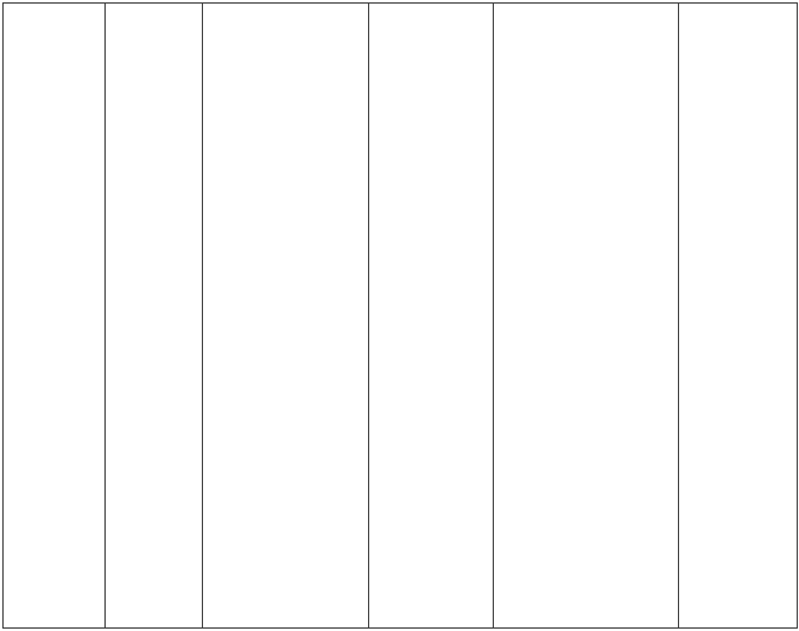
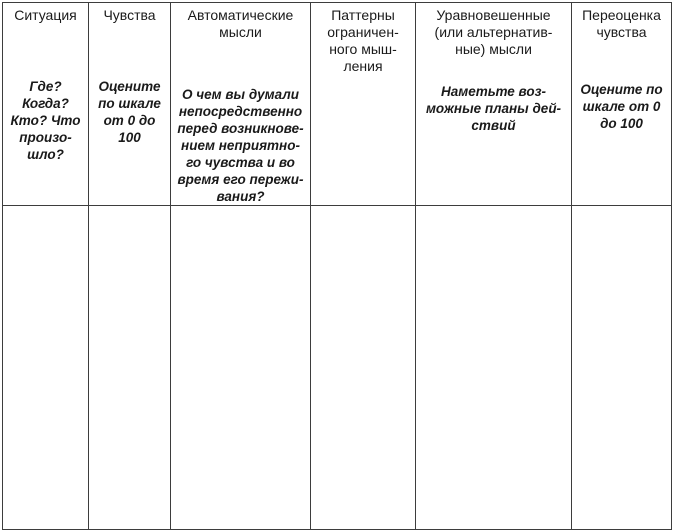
+ Ситуация Где? Когда? Кто? Что произо- шло?	Чувства Оцените по шкале от 0 до 100	Автоматические мысли О чем вы думали непосредственно перед возникнове- нием неприятно- го чувства и во время его пережи- вания?	Паттерны ограничен- ного мыш- ления	Уравновешенные (или альтернатив- ные) мысли Наметьте воз- можные планы дей- ствий	Переоценка чувства Оцените по шкале от 0 до 100
